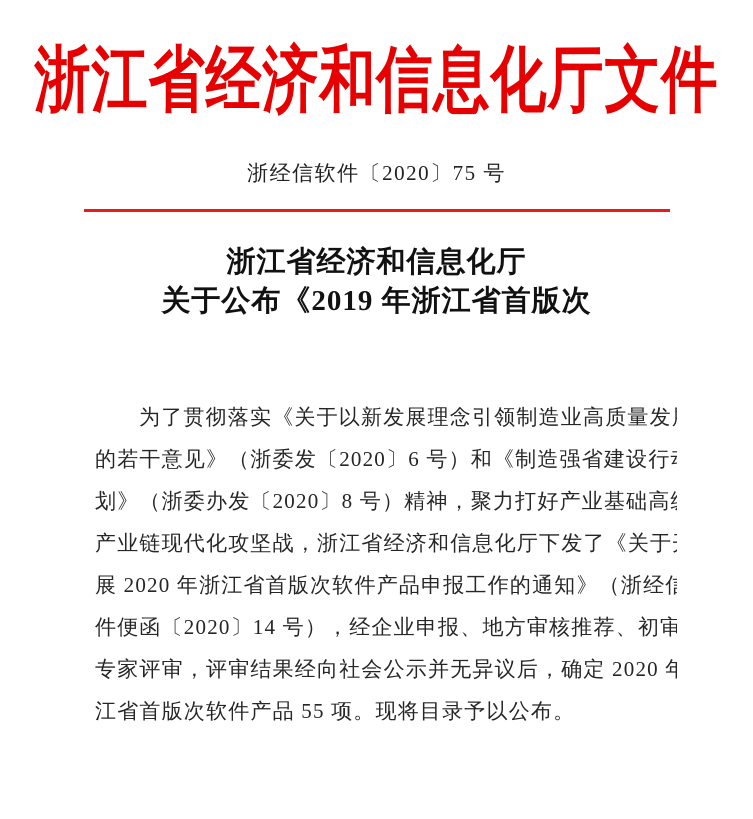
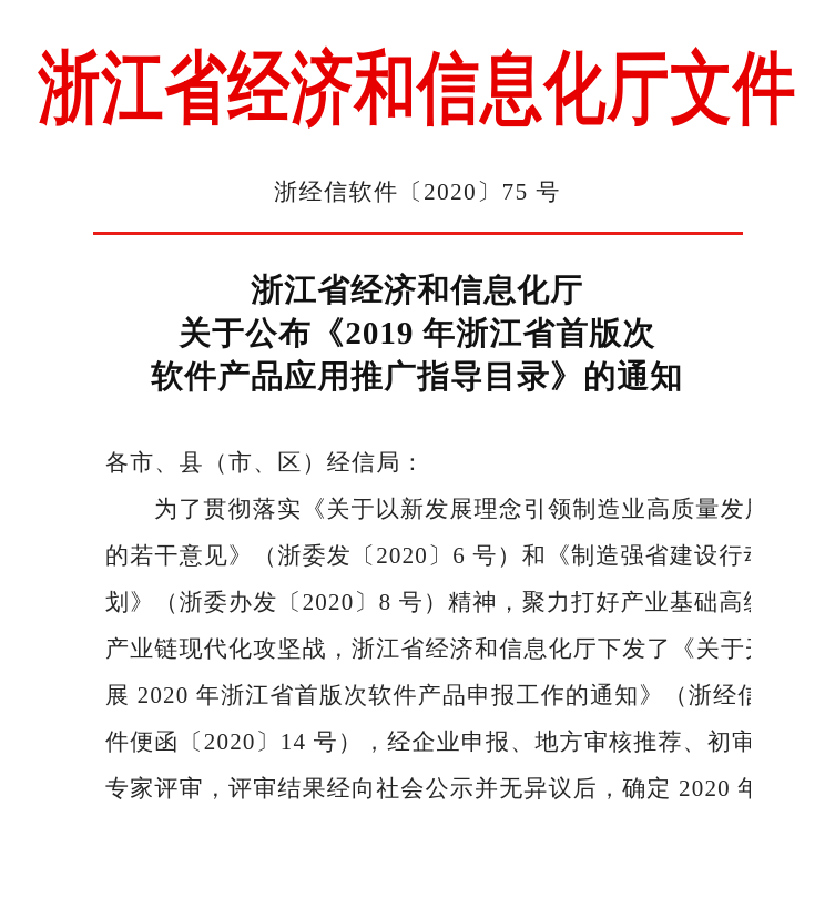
  浙江省经济和信息化厅文件
  浙经信软件〔2020〕75 号
  浙江省经济和信息化厅
  关于公布《2019 年浙江省首版次
+ 软件产品应用推广指导目录》的通知
+ 各市、县（市、区）经信局：
  为了贯彻落实《关于以新发展理念引领制造业高质量发
  的若干意见》（浙委发〔2020〕6 号）和《制造强省建设行
  划》（浙委办发〔2020〕8 号）精神，聚力打好产业基础高
  产业链现代化攻坚战，浙江省经济和信息化厅下发了《关于
  展 2020 年浙江省首版次软件产品申报工作的通知》（浙经信
  件便函〔2020〕14 号），经企业申报、地方审核推荐、初审
  专家评审，评审结果经向社会公示并无异议后，确定 2020 年
- 江省首版次软件产品 55 项。现将目录予以公布。
